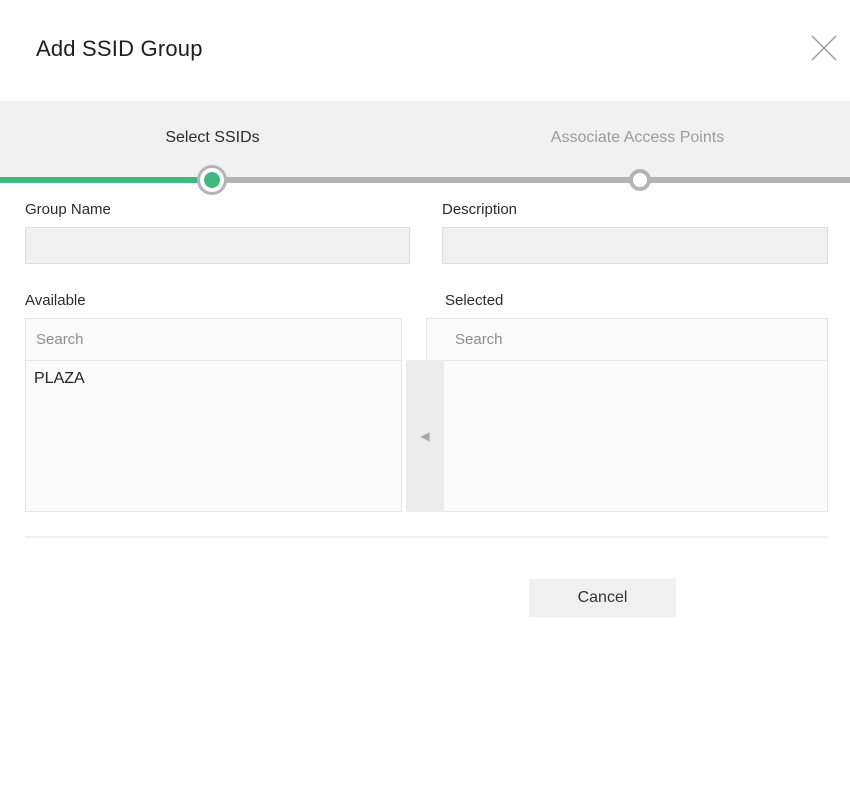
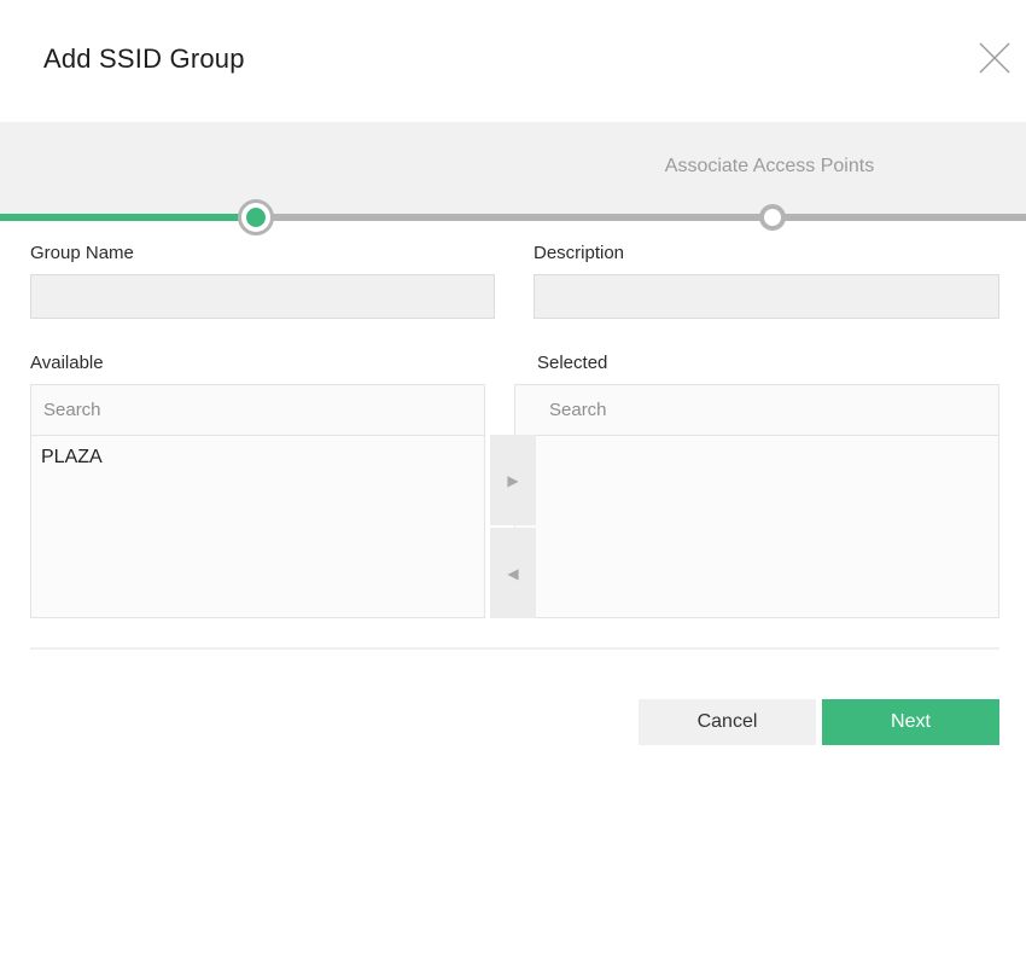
  Add SSID Group
- Select SSIDs
  Associate Access Points
  Group Name
  Description
  Available
  Selected
  Search
  PLAZA
  Search
+ ▶
  ◀
  Cancel
+ Next
